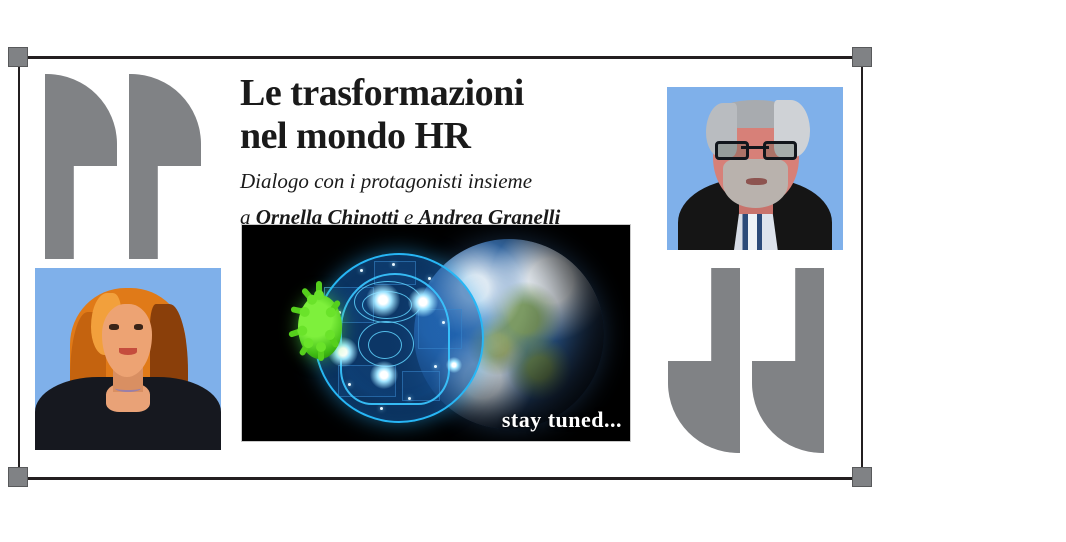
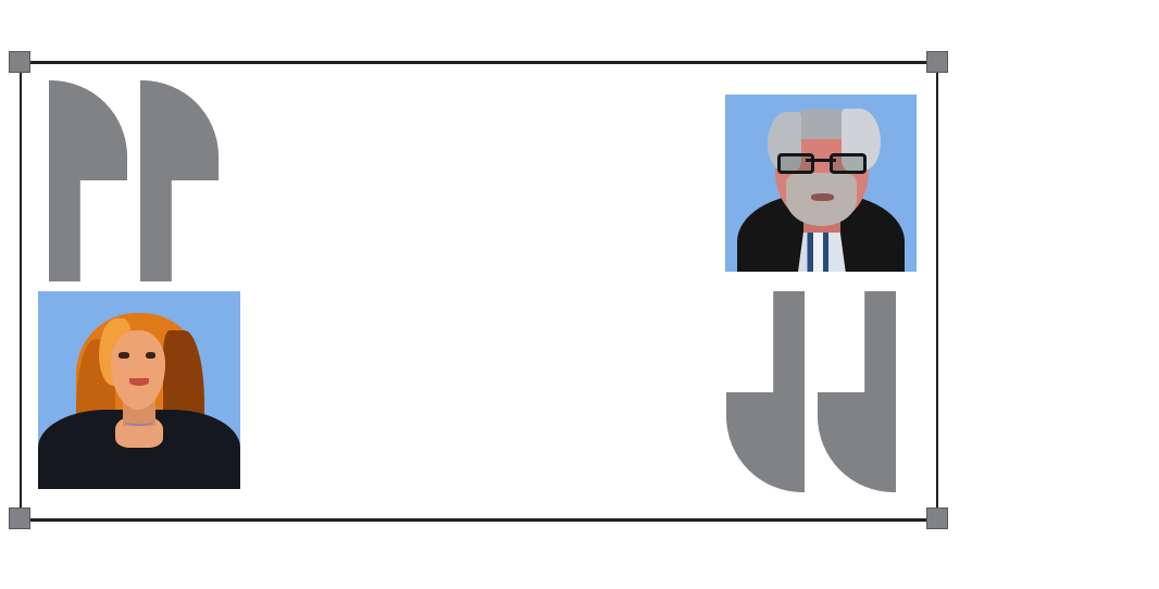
- Le trasformazioni
- nel mondo HR
- Dialogo con i protagonisti insieme
- a Ornella Chinotti e Andrea Granelli
- stay tuned...
